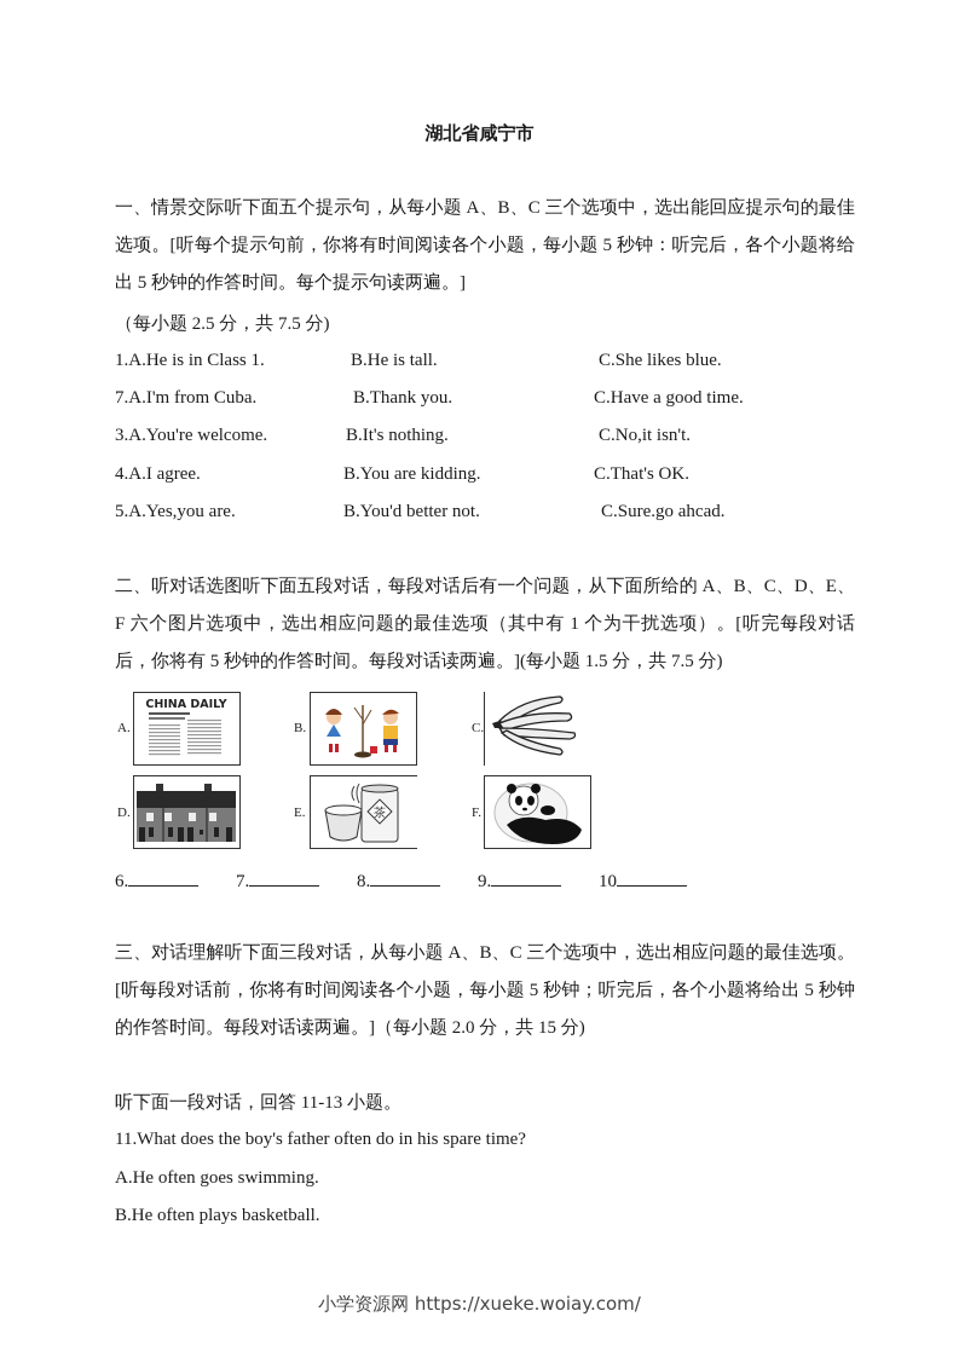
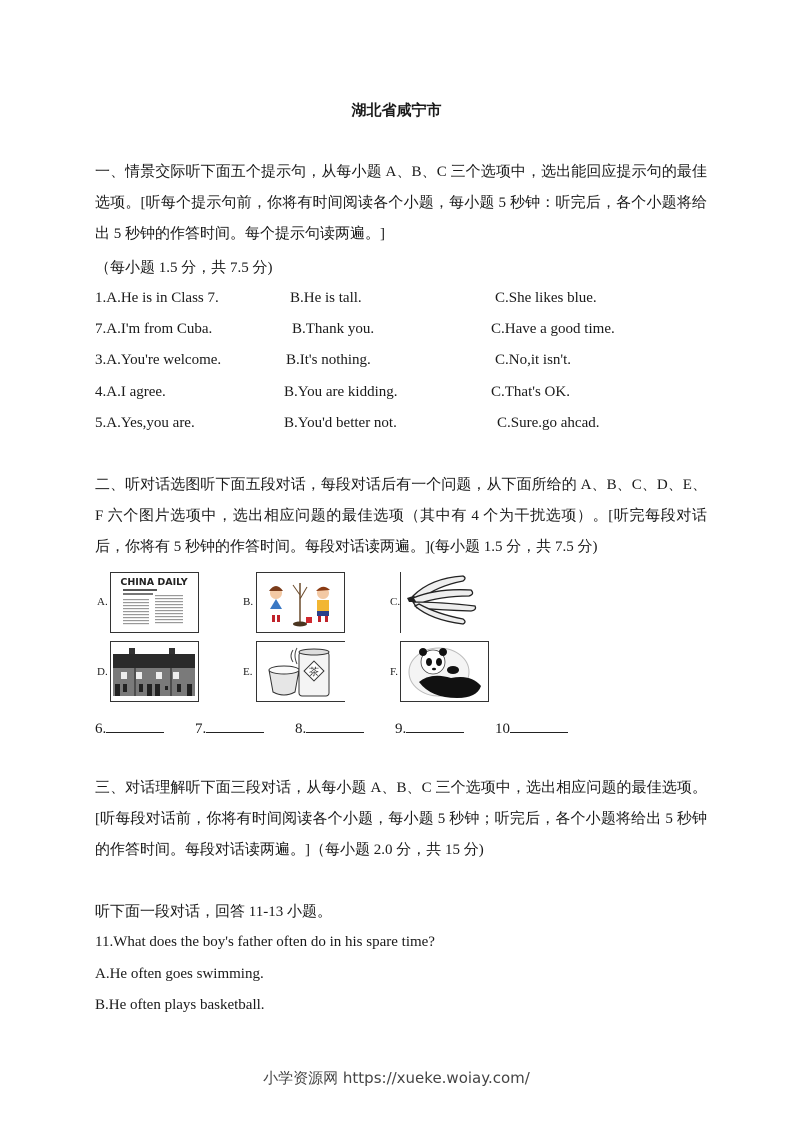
  湖北省咸宁市
  一、情景交际听下面五个提示句，从每小题 A、B、C 三个选项中，选出能回应提示句的最佳选项。[听每个提示句前，你将有时间阅读各个小题，每小题 5 秒钟：听完后，各个小题将给出 5 秒钟的作答时间。每个提示句读两遍。]
- （每小题 2.5 分，共 7.5 分)
+ （每小题 1.5 分，共 7.5 分)
- 1.A.He is in Class 1.
+ 1.A.He is in Class 7.
  B.He is tall.
  C.She likes blue.
  7.A.I'm from Cuba.
  B.Thank you.
  C.Have a good time.
  3.A.You're welcome.
  B.It's nothing.
  C.No,it isn't.
  4.A.I agree.
  B.You are kidding.
  C.That's OK.
  5.A.Yes,you are.
  B.You'd better not.
  C.Sure.go ahcad.
- 二、听对话选图听下面五段对话，每段对话后有一个问题，从下面所给的 A、B、C、D、E、F 六个图片选项中，选出相应问题的最佳选项（其中有 1 个为干扰选项）。[听完每段对话后，你将有 5 秒钟的作答时间。每段对话读两遍。](每小题 1.5 分，共 7.5 分)
+ 二、听对话选图听下面五段对话，每段对话后有一个问题，从下面所给的 A、B、C、D、E、F 六个图片选项中，选出相应问题的最佳选项（其中有 4 个为干扰选项）。[听完每段对话后，你将有 5 秒钟的作答时间。每段对话读两遍。](每小题 1.5 分，共 7.5 分)
  A.
  CHINA DAILY
  B.
  C.
  D.
  E.
  茶
  F.
  6.
  7.
  8.
  9.
  10
  三、对话理解听下面三段对话，从每小题 A、B、C 三个选项中，选出相应问题的最佳选项。[听每段对话前，你将有时间阅读各个小题，每小题 5 秒钟；听完后，各个小题将给出 5 秒钟的作答时间。每段对话读两遍。]（每小题 2.0 分，共 15 分)
  听下面一段对话，回答 11-13 小题。
  11.What does the boy's father often do in his spare time?
  A.He often goes swimming.
  B.He often plays basketball.
  小学资源网 https://xueke.woiay.com/
